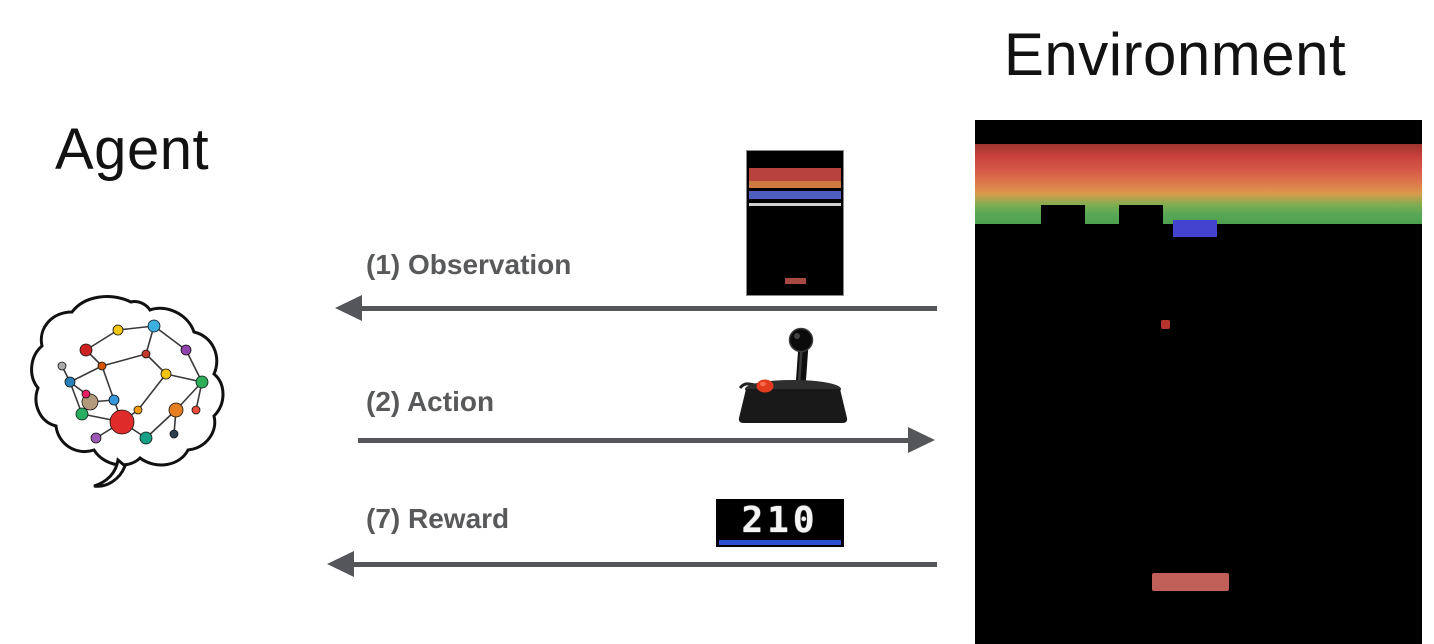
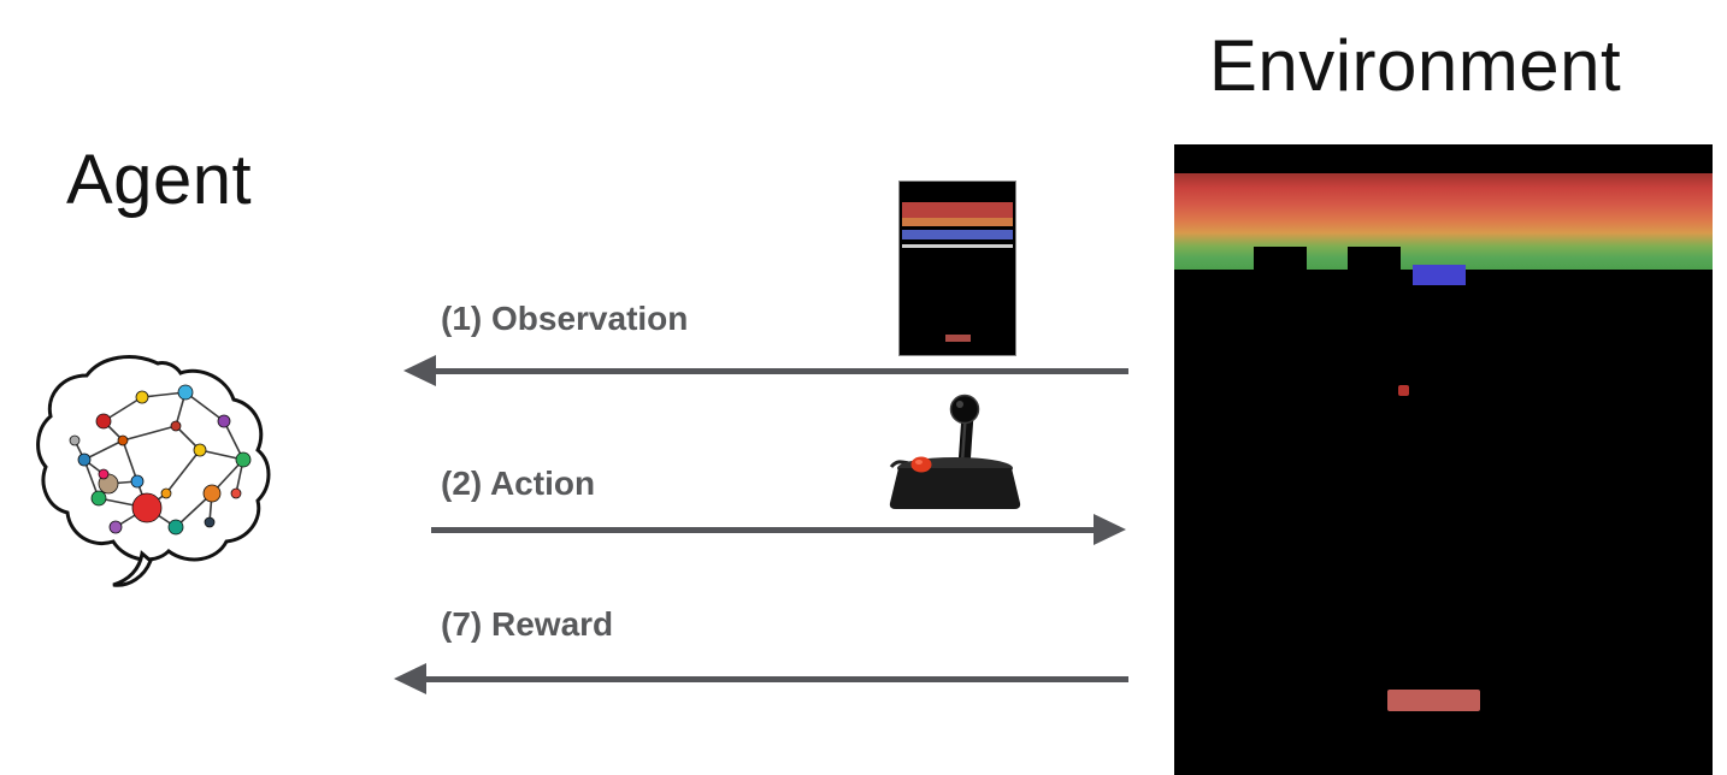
  Agent
  Environment
  (1) Observation
  (2) Action
  (7) Reward
- 210
